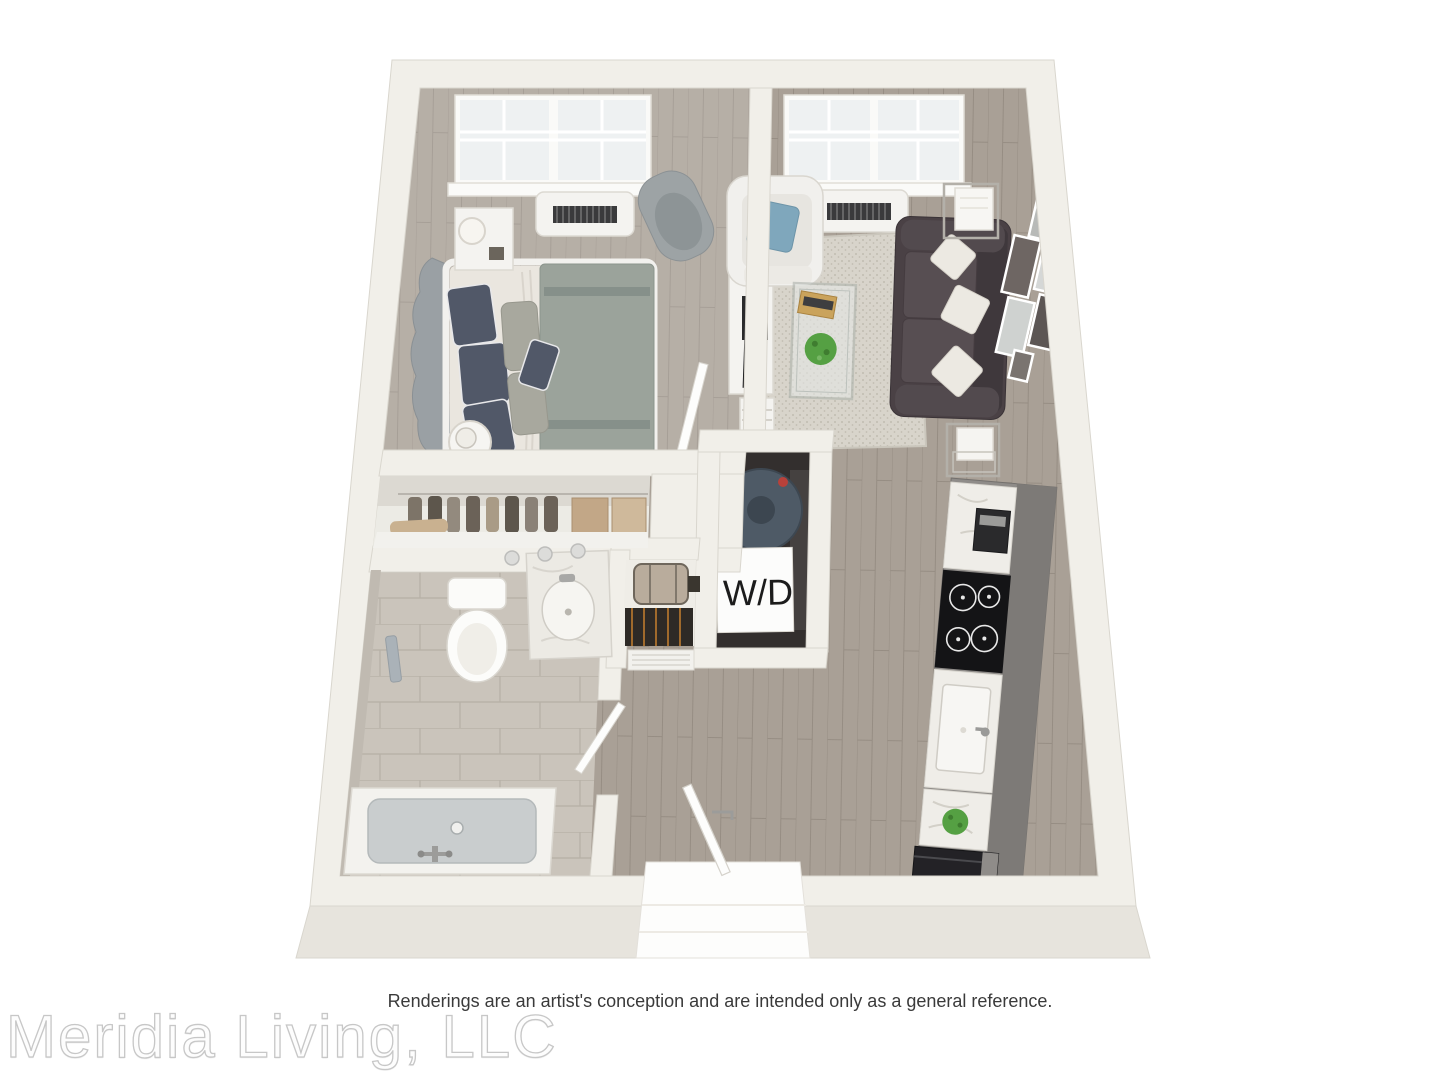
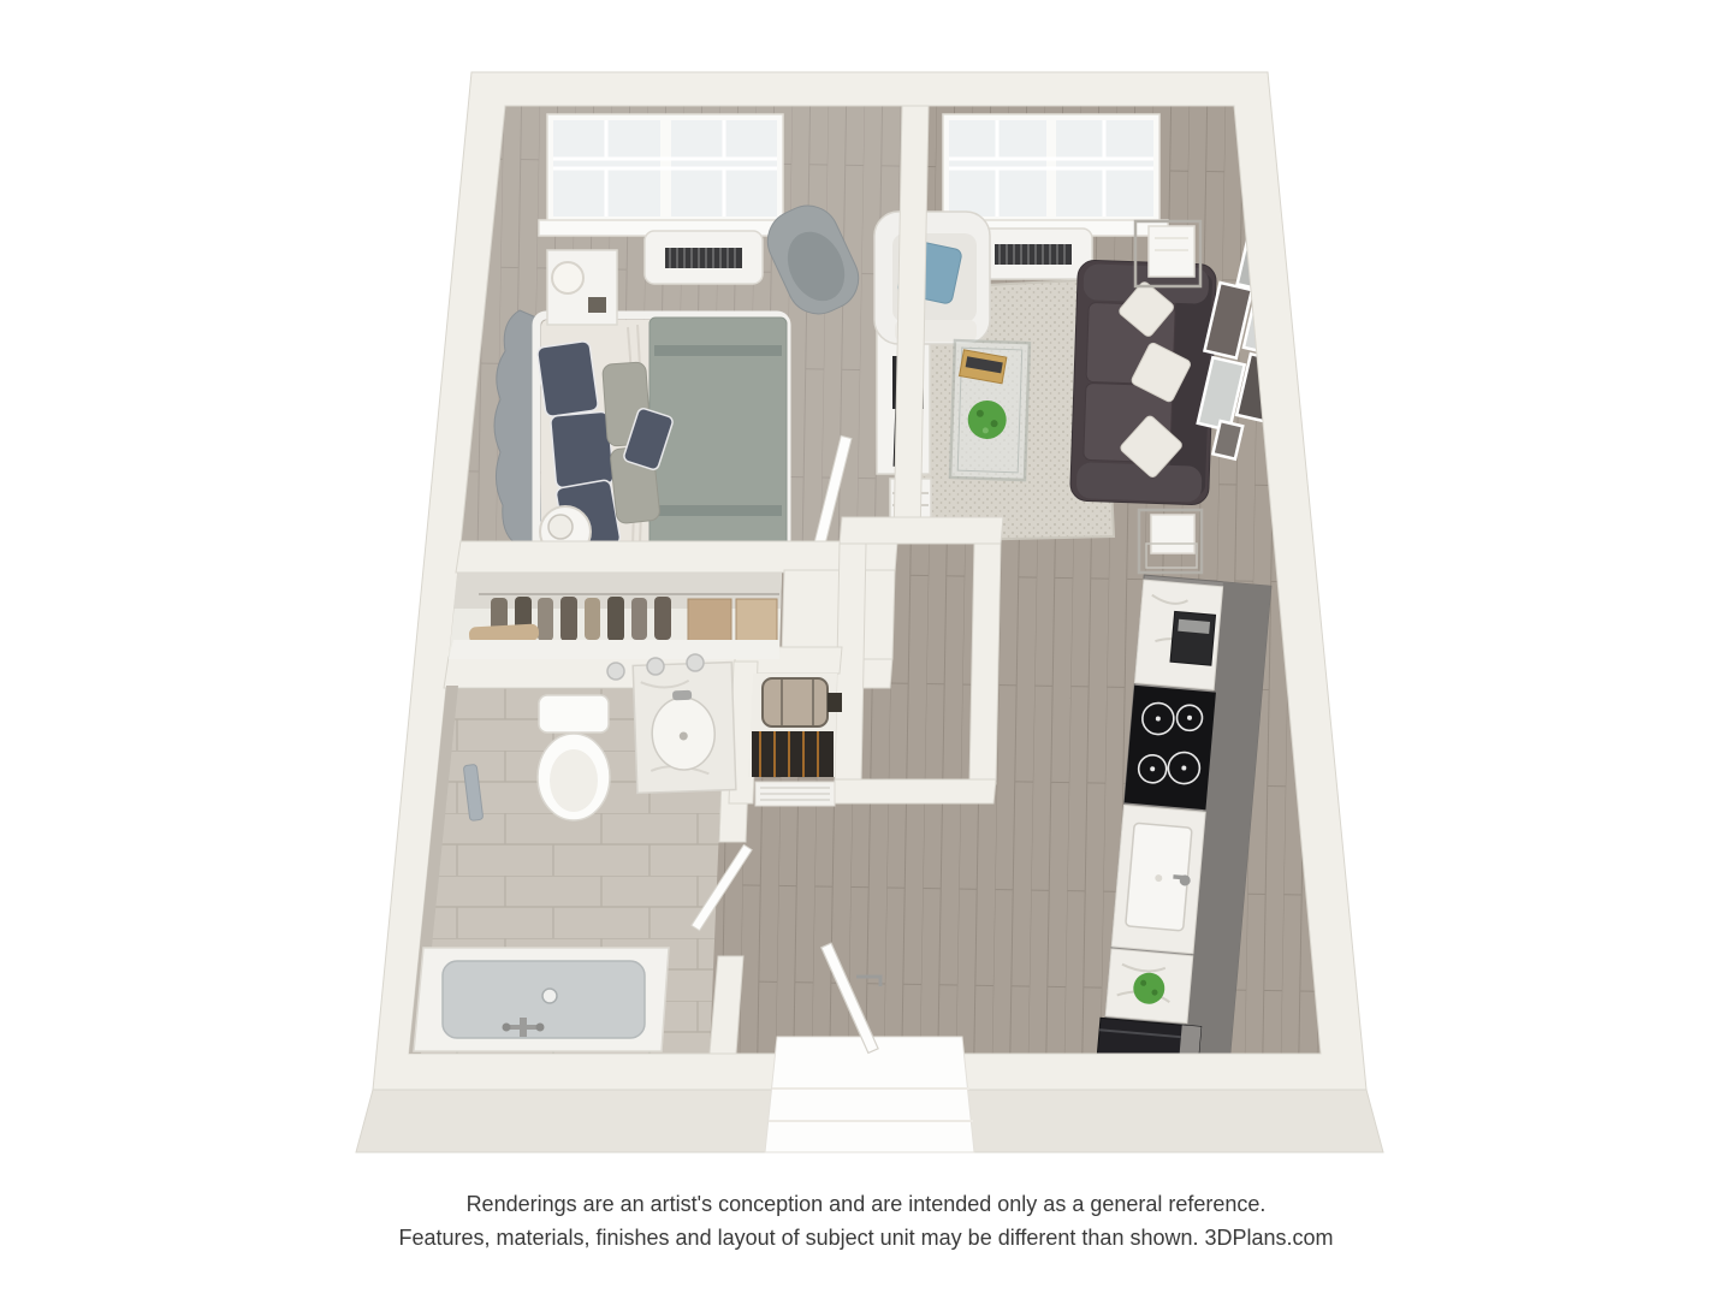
- W/D
- Meridia Living, LLC
  Renderings are an artist's conception and are intended only as a general reference.
+ Features, materials, finishes and layout of subject unit may be different than shown. 3DPlans.com
